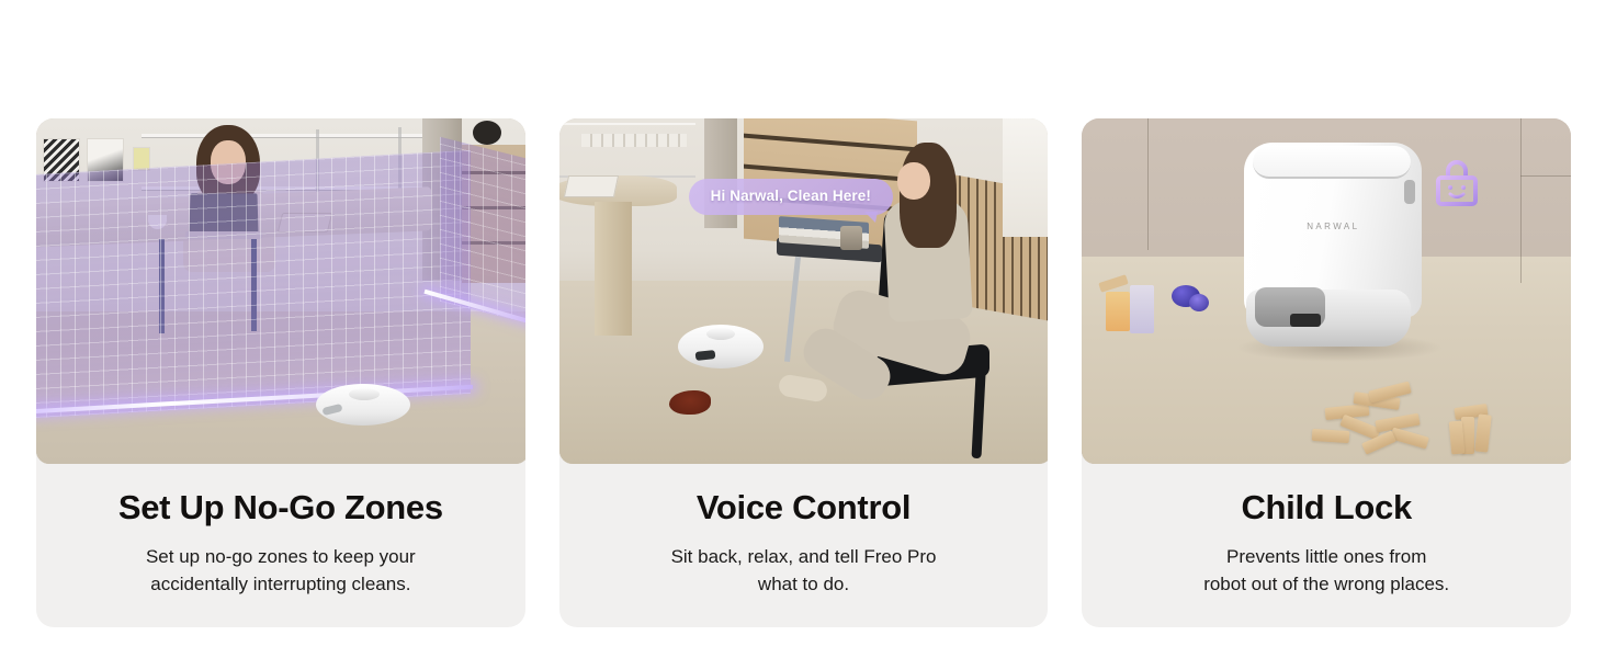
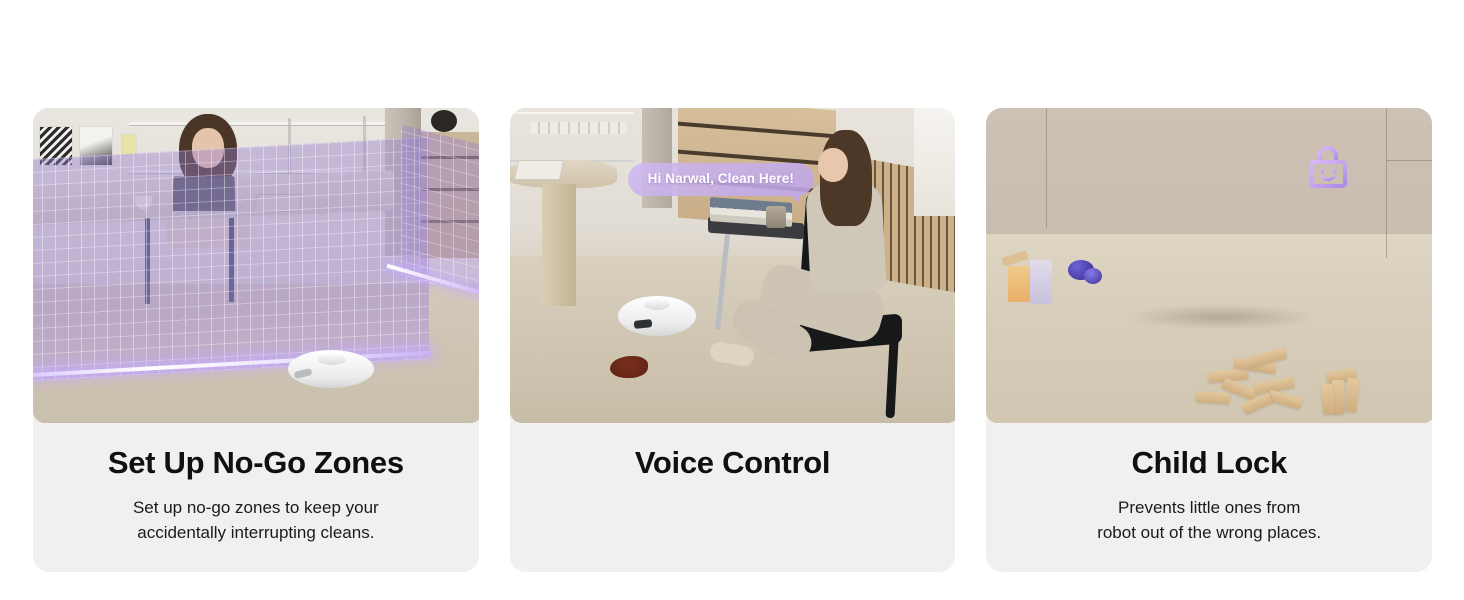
  Set Up No-Go Zones
  Set up no-go zones to keep your
  accidentally interrupting cleans.
  Hi Narwal, Clean Here!
  Voice Control
- Sit back, relax, and tell Freo Pro
- what to do.
- NARWAL
  Child Lock
  Prevents little ones from
  robot out of the wrong places.
